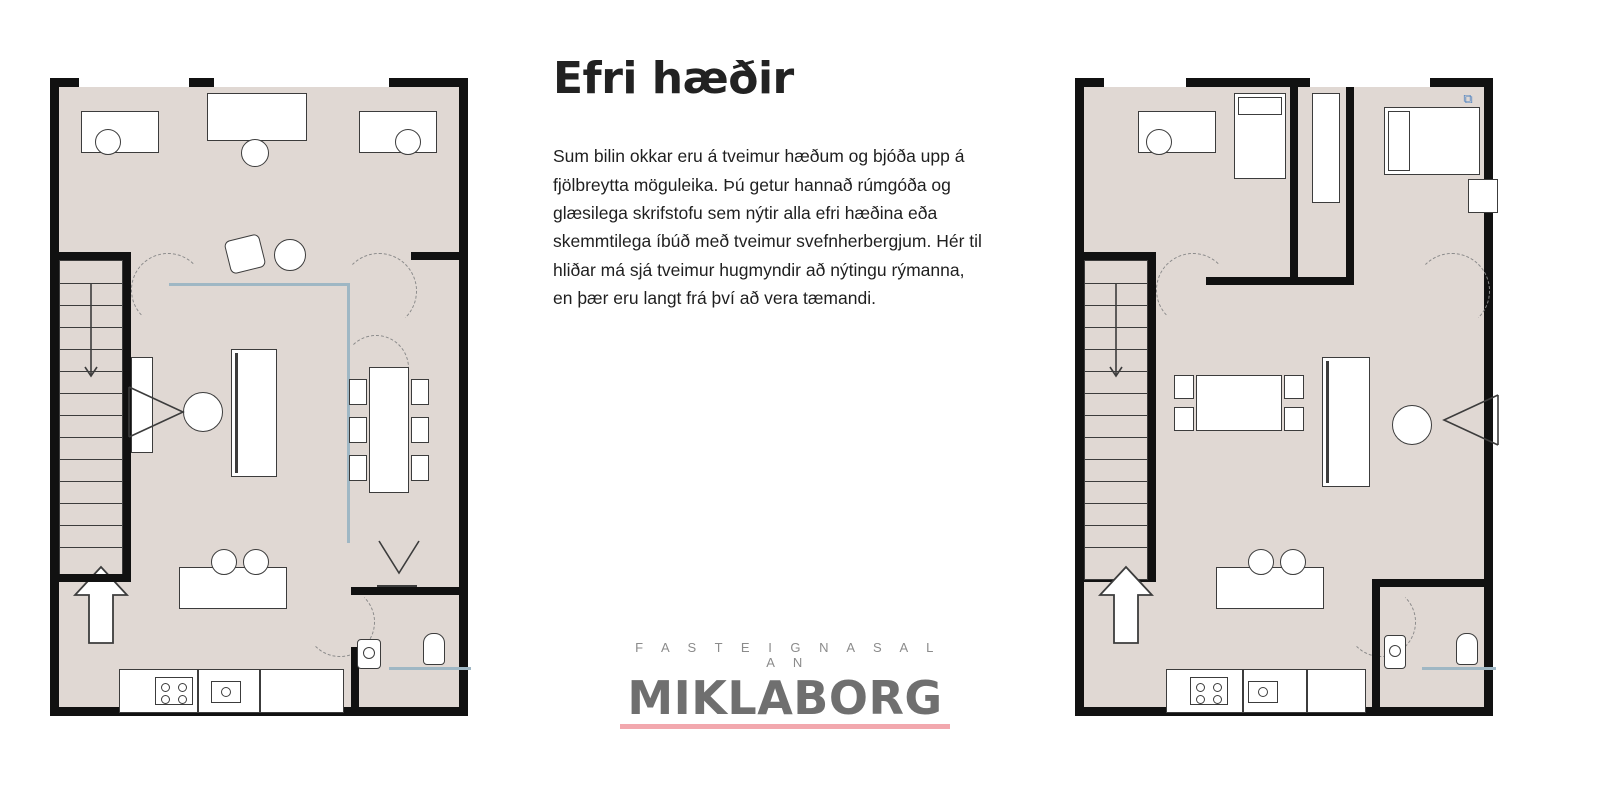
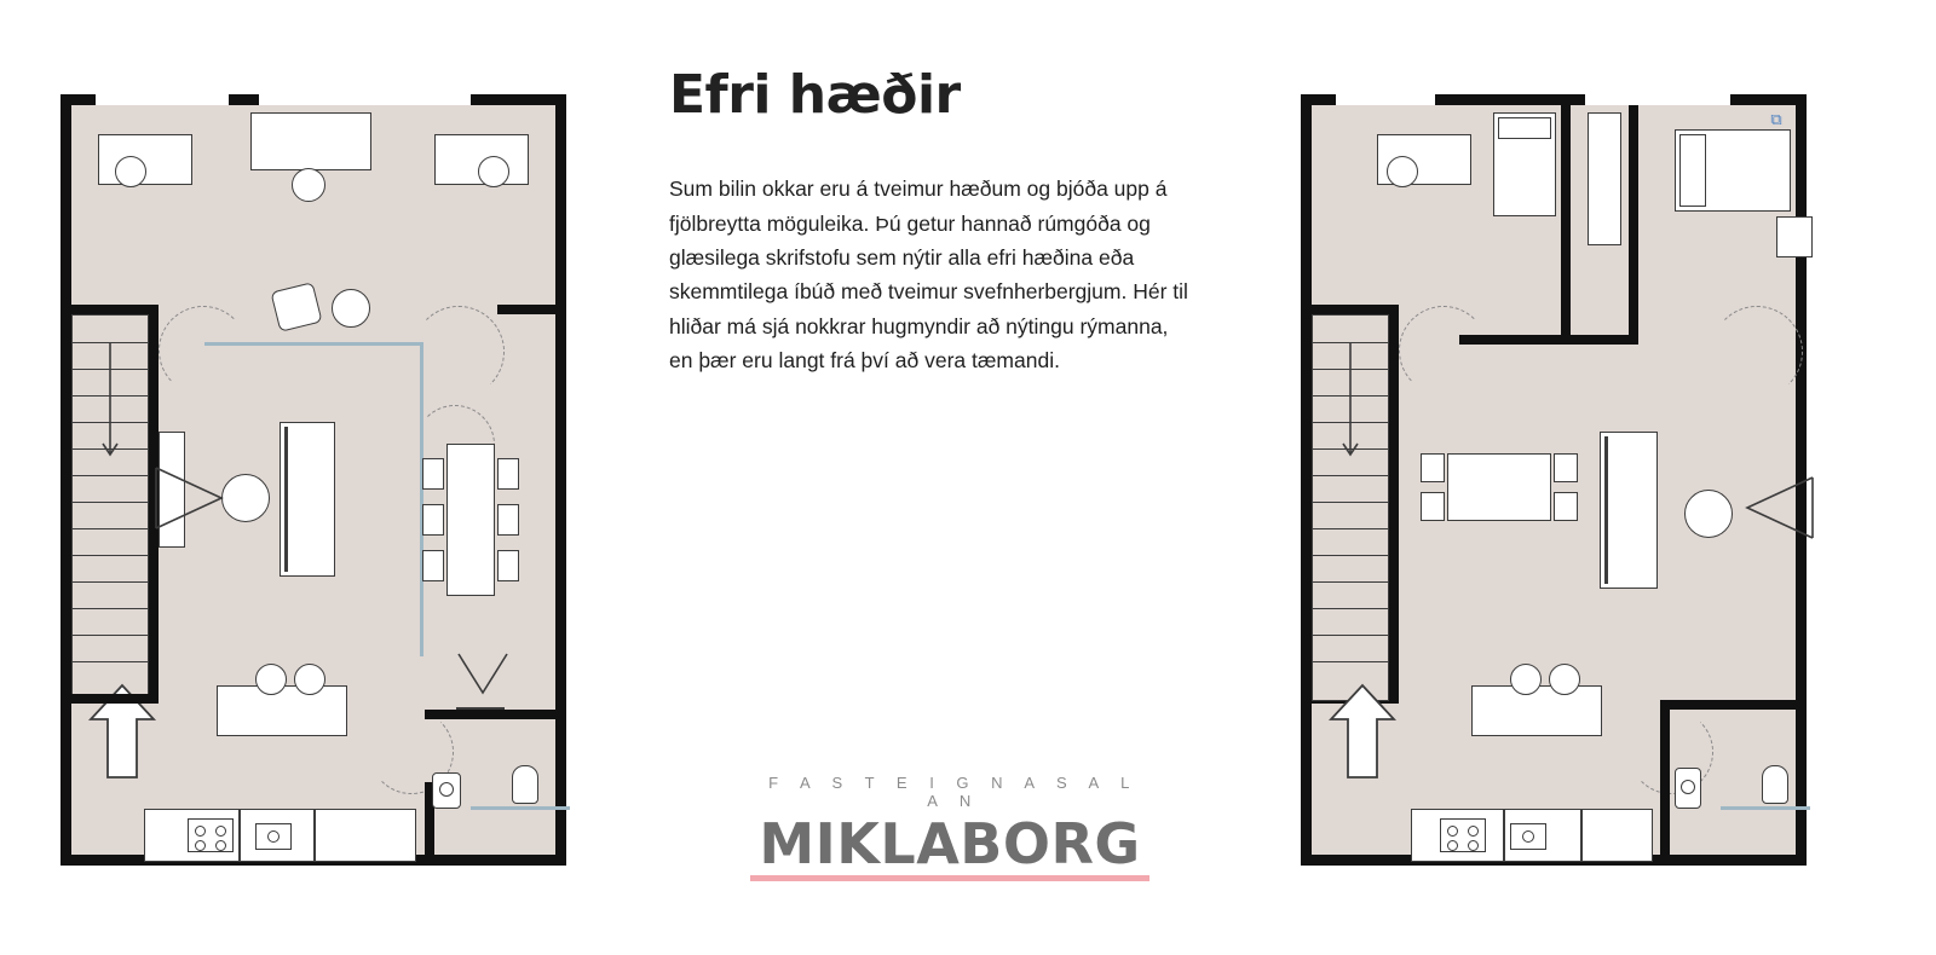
  Efri hæðir
- Sum bilin okkar eru á tveimur hæðum og bjóða upp á fjölbreytta möguleika. Þú getur hannað rúmgóða og glæsilega skrifstofu sem nýtir alla efri hæðina eða skemmtilega íbúð með tveimur svefnherbergjum. Hér til hliðar má sjá tveimur hugmyndir að nýtingu rýmanna, en þær eru langt frá því að vera tæmandi.
+ Sum bilin okkar eru á tveimur hæðum og bjóða upp á fjölbreytta möguleika. Þú getur hannað rúmgóða og glæsilega skrifstofu sem nýtir alla efri hæðina eða skemmtilega íbúð með tveimur svefnherbergjum. Hér til hliðar má sjá nokkrar hugmyndir að nýtingu rýmanna, en þær eru langt frá því að vera tæmandi.
  F A S T E I G N A S A L A N
  MIKLABORG
  ⧉
